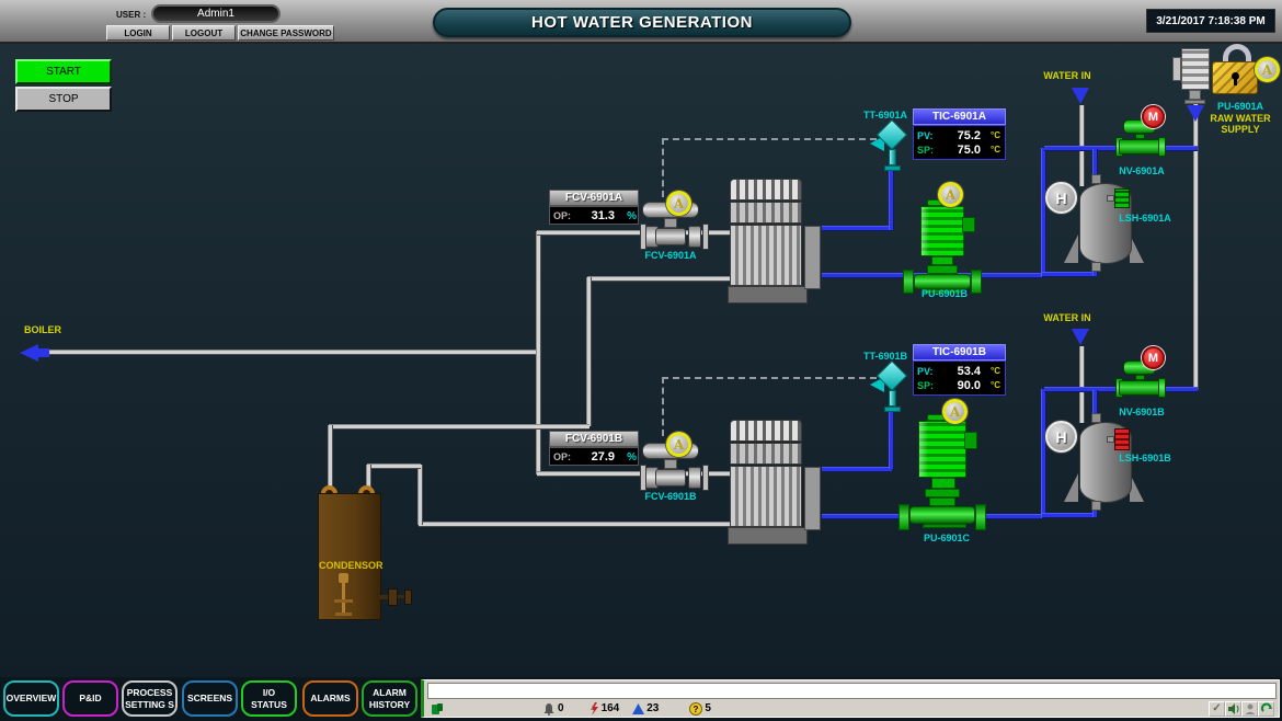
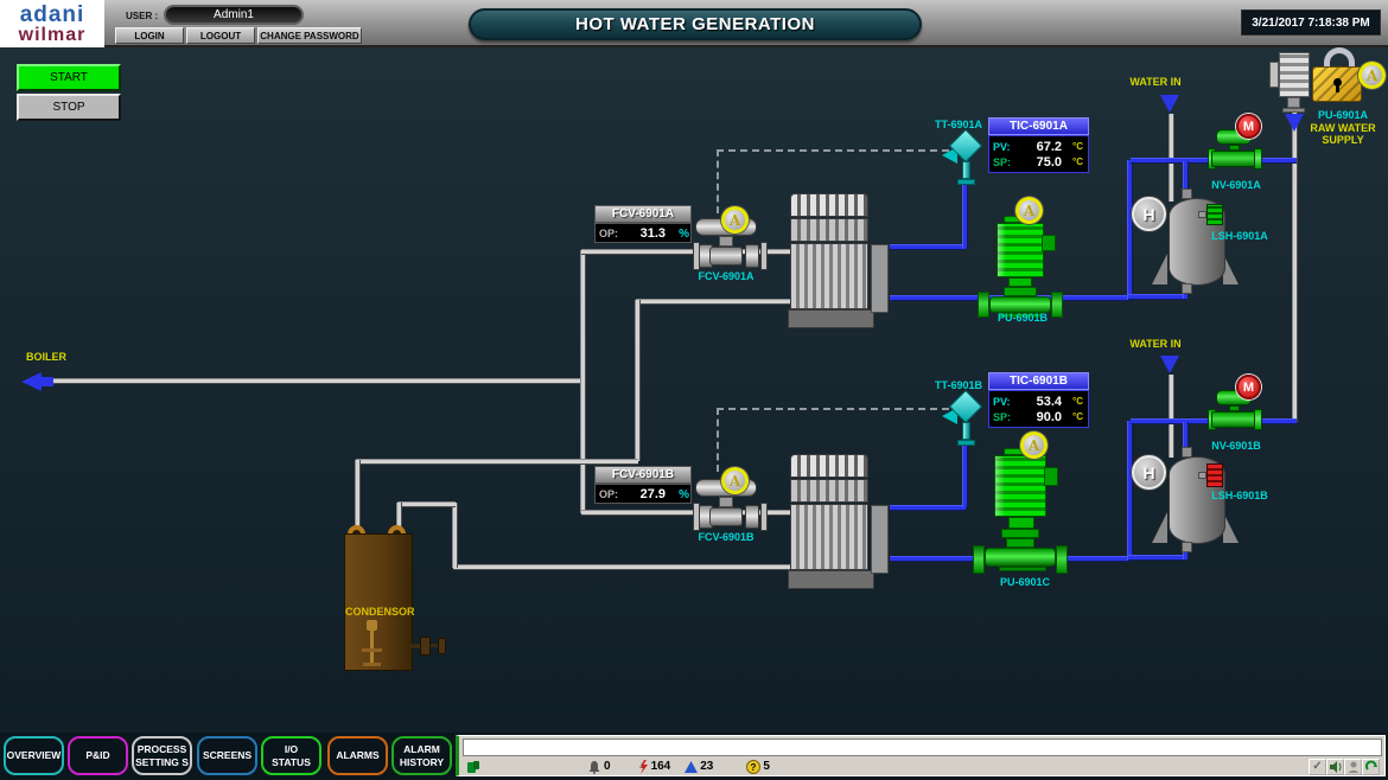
+ adani
+ wilmar
  USER :
  Admin1
  LOGIN
  LOGOUT
  CHANGE PASSWORD
  HOT WATER GENERATION
  3/21/2017 7:18:38 PM
  START
  STOP
  A
  FCV-6901A
  A
  FCV-6901B
  FCV-6901A
  OP:
  31.3
  %
  FCV-6901B
  OP:
  27.9
  %
  TIC-6901A
  PV:
- 75.2
+ 67.2
  °C
  SP:
  75.0
  °C
  TIC-6901B
  PV:
  53.4
  °C
  SP:
  90.0
  °C
  TT-6901A
  TT-6901B
  A
  PU-6901B
  A
  PU-6901C
  H
  H
  M
  NV-6901A
  LSH-6901A
  M
  NV-6901B
  LSH-6901B
  A
  PU-6901A
  RAW WATER
  SUPPLY
  CONDENSOR
  BOILER
  WATER IN
  WATER IN
  OVERVIEW
  P&ID
  PROCESS
  SETTING S
  SCREENS
  I/O
  STATUS
  ALARMS
  ALARM
  HISTORY
  0
  164
  23
  ?
  5
  ✓
